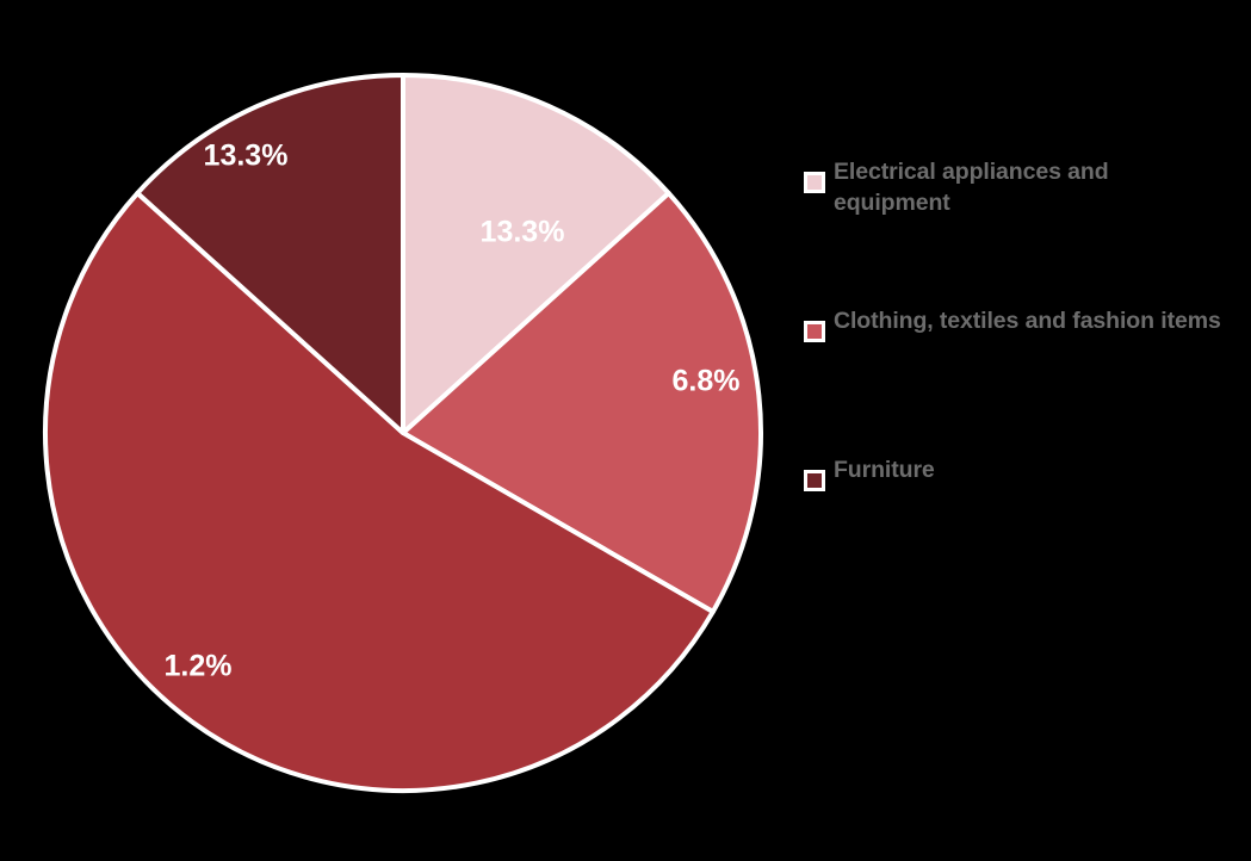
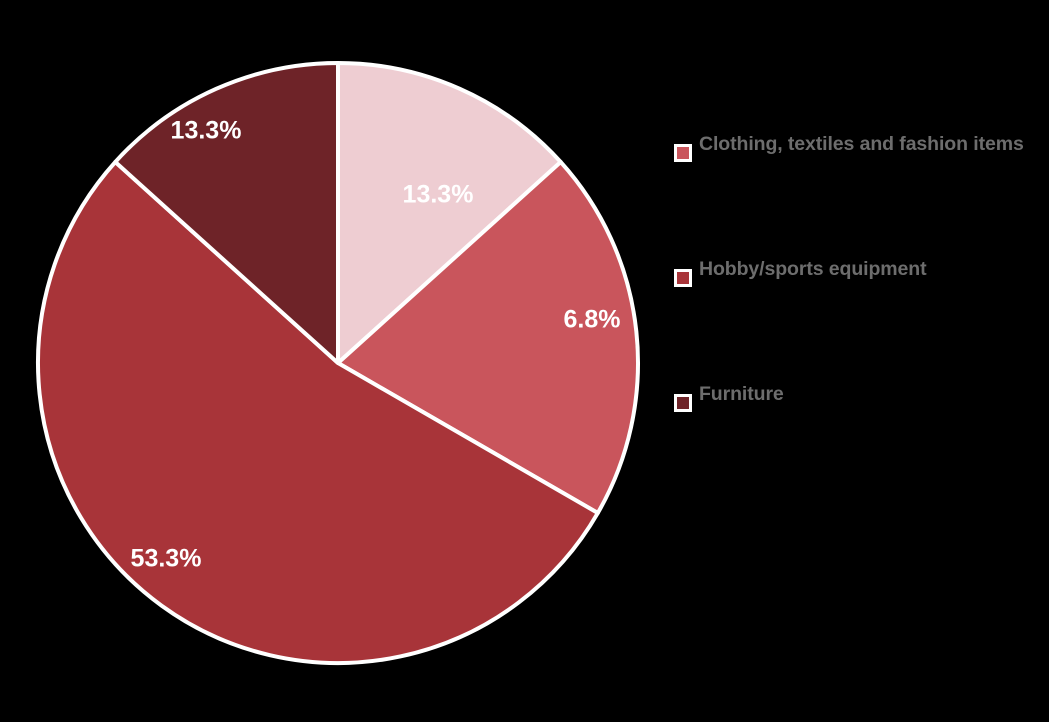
  13.3%
  6.8%
- 1.2%
+ 53.3%
  13.3%
- Electrical appliances and equipment
  Clothing, textiles and fashion items
+ Hobby/sports equipment
  Furniture
